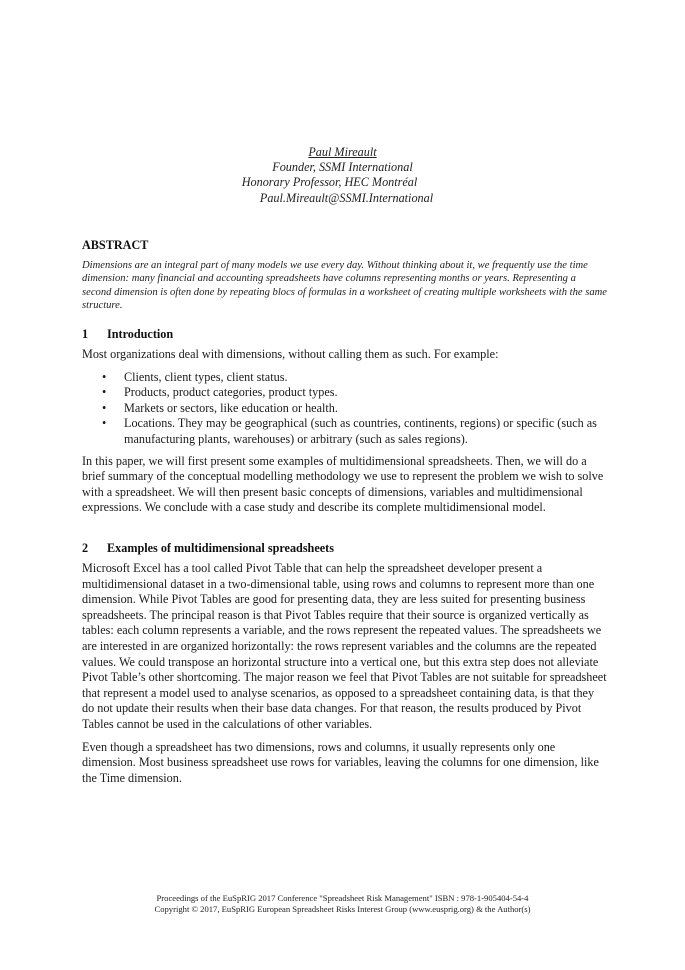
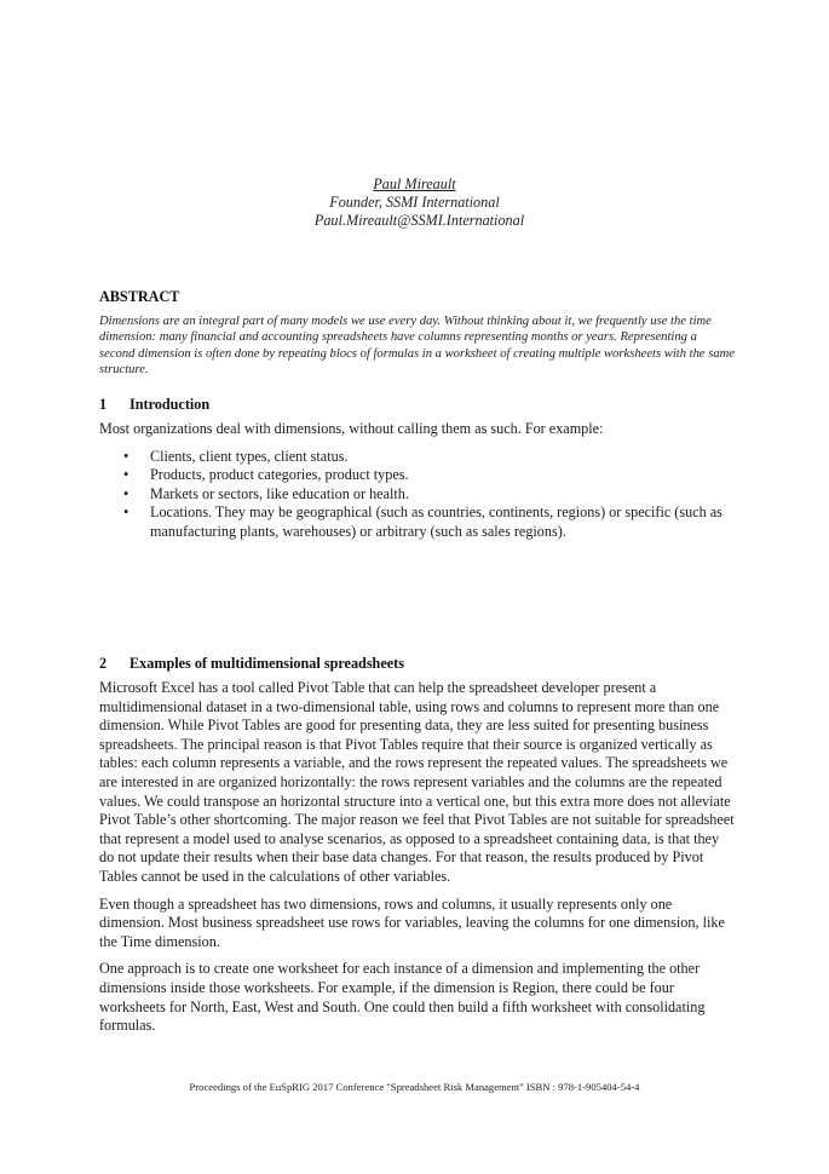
  Paul Mireault
  Founder, SSMI International
- Honorary Professor, HEC Montréal
  Paul.Mireault@SSMI.International
  ABSTRACT
  Dimensions are an integral part of many models we use every day. Without thinking about it, we frequently use the time dimension: many financial and accounting spreadsheets have columns representing months or years. Representing a second dimension is often done by repeating blocs of formulas in a worksheet of creating multiple worksheets with the same structure.
  1 Introduction
  Most organizations deal with dimensions, without calling them as such. For example:
  •
  Clients, client types, client status.
  •
  Products, product categories, product types.
  •
  Markets or sectors, like education or health.
  •
  Locations. They may be geographical (such as countries, continents, regions) or specific (such as manufacturing plants, warehouses) or arbitrary (such as sales regions).
- In this paper, we will first present some examples of multidimensional spreadsheets. Then, we will do a brief summary of the conceptual modelling methodology we use to represent the problem we wish to solve with a spreadsheet. We will then present basic concepts of dimensions, variables and multidimensional expressions. We conclude with a case study and describe its complete multidimensional model.
  2 Examples of multidimensional spreadsheets
- Microsoft Excel has a tool called Pivot Table that can help the spreadsheet developer present a multidimensional dataset in a two-dimensional table, using rows and columns to represent more than one dimension. While Pivot Tables are good for presenting data, they are less suited for presenting business spreadsheets. The principal reason is that Pivot Tables require that their source is organized vertically as tables: each column represents a variable, and the rows represent the repeated values. The spreadsheets we are interested in are organized horizontally: the rows represent variables and the columns are the repeated values. We could transpose an horizontal structure into a vertical one, but this extra step does not alleviate Pivot Table’s other shortcoming. The major reason we feel that Pivot Tables are not suitable for spreadsheet that represent a model used to analyse scenarios, as opposed to a spreadsheet containing data, is that they do not update their results when their base data changes. For that reason, the results produced by Pivot Tables cannot be used in the calculations of other variables.
+ Microsoft Excel has a tool called Pivot Table that can help the spreadsheet developer present a multidimensional dataset in a two-dimensional table, using rows and columns to represent more than one dimension. While Pivot Tables are good for presenting data, they are less suited for presenting business spreadsheets. The principal reason is that Pivot Tables require that their source is organized vertically as tables: each column represents a variable, and the rows represent the repeated values. The spreadsheets we are interested in are organized horizontally: the rows represent variables and the columns are the repeated values. We could transpose an horizontal structure into a vertical one, but this extra more does not alleviate Pivot Table’s other shortcoming. The major reason we feel that Pivot Tables are not suitable for spreadsheet that represent a model used to analyse scenarios, as opposed to a spreadsheet containing data, is that they do not update their results when their base data changes. For that reason, the results produced by Pivot Tables cannot be used in the calculations of other variables.
  Even though a spreadsheet has two dimensions, rows and columns, it usually represents only one dimension. Most business spreadsheet use rows for variables, leaving the columns for one dimension, like the Time dimension.
+ One approach is to create one worksheet for each instance of a dimension and implementing the other dimensions inside those worksheets. For example, if the dimension is Region, there could be four worksheets for North, East, West and South. One could then build a fifth worksheet with consolidating formulas.
  Proceedings of the EuSpRIG 2017 Conference "Spreadsheet Risk Management" ISBN : 978-1-905404-54-4
- Copyright © 2017, EuSpRIG European Spreadsheet Risks Interest Group (www.eusprig.org) & the Author(s)
